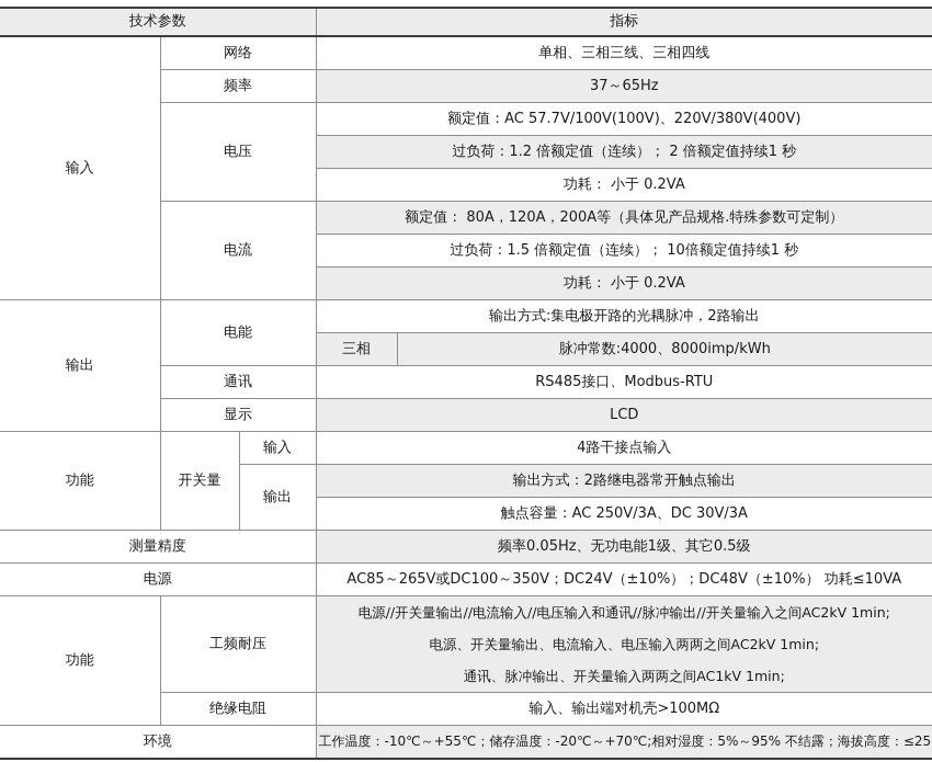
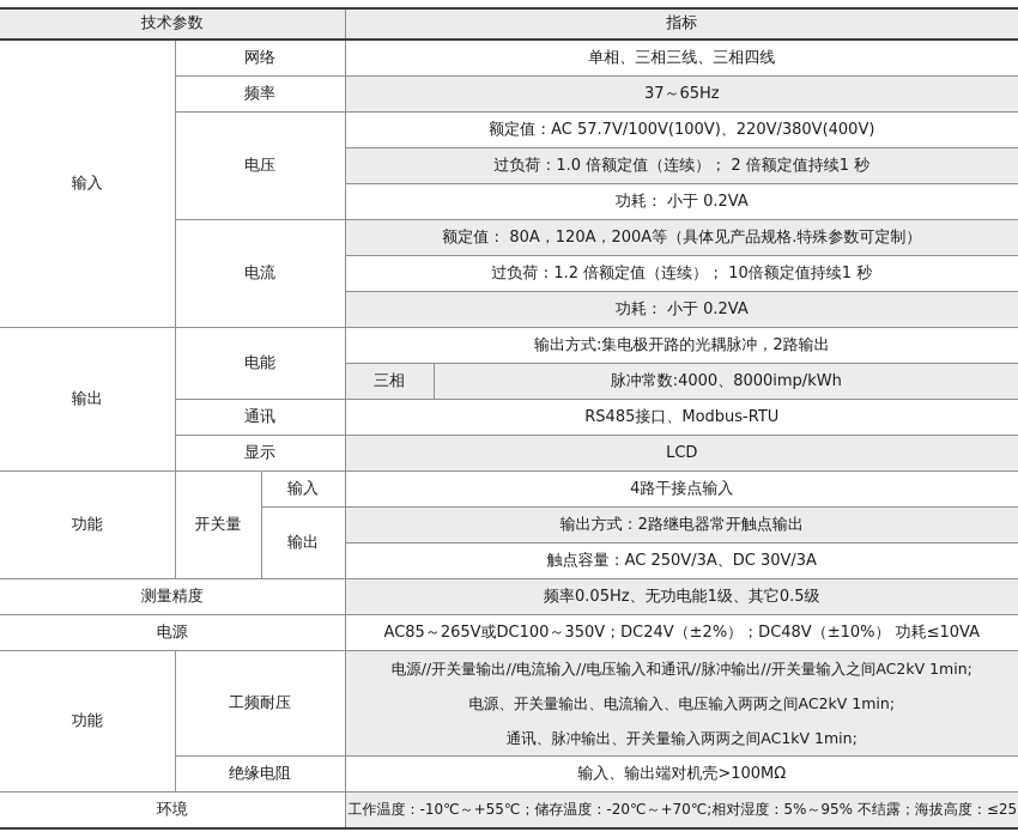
  技术参数	指标
  输入	网络	单相、三相三线、三相四线
  频率	37～65Hz
  电压	额定值：AC 57.7V/100V(100V)、220V/380V(400V)
- 过负荷：1.2 倍额定值（连续）； 2 倍额定值持续1 秒
+ 过负荷：1.0 倍额定值（连续）； 2 倍额定值持续1 秒
  功耗： 小于 0.2VA
  电流	额定值： 80A，120A，200A等（具体见产品规格.特殊参数可定制）
- 过负荷：1.5 倍额定值（连续）； 10倍额定值持续1 秒
+ 过负荷：1.2 倍额定值（连续）； 10倍额定值持续1 秒
  功耗： 小于 0.2VA
  输出	电能	输出方式:集电极开路的光耦脉冲，2路输出
  三相	脉冲常数:4000、8000imp/kWh
  通讯	RS485接口、Modbus-RTU
  显示	LCD
  功能	开关量	输入	4路干接点输入
  输出	输出方式：2路继电器常开触点输出
  触点容量：AC 250V/3A、DC 30V/3A
  测量精度	频率0.05Hz、无功电能1级、其它0.5级
- 电源	AC85～265V或DC100～350V；DC24V（±10%）；DC48V（±10%） 功耗≤10VA
+ 电源	AC85～265V或DC100～350V；DC24V（±2%）；DC48V（±10%） 功耗≤10VA
  功能	工频耐压	电源//开关量输出//电流输入//电压输入和通讯//脉冲输出//开关量输入之间AC2kV 1min; 电源、开关量输出、电流输入、电压输入两两之间AC2kV 1min; 通讯、脉冲输出、开关量输入两两之间AC1kV 1min;
  绝缘电阻	输入、输出端对机壳>100MΩ
  环境	工作温度：-10℃～+55℃；储存温度：-20℃～+70℃;相对湿度：5%～95% 不结露；海拔高度：≤25
